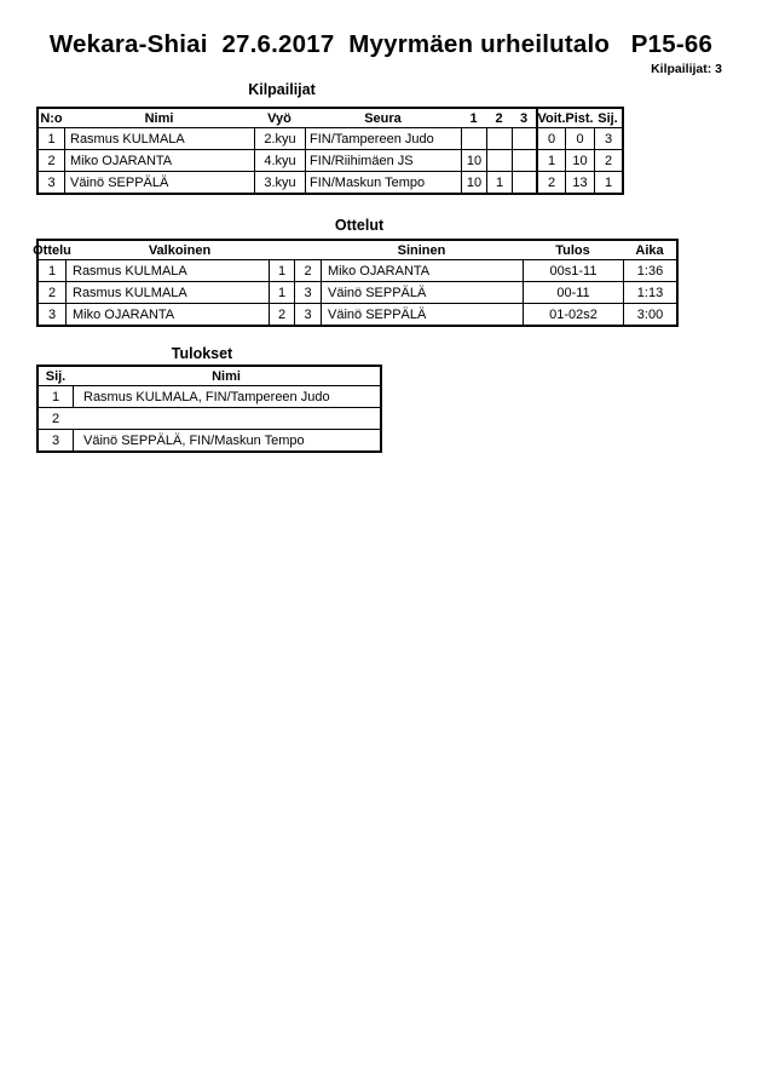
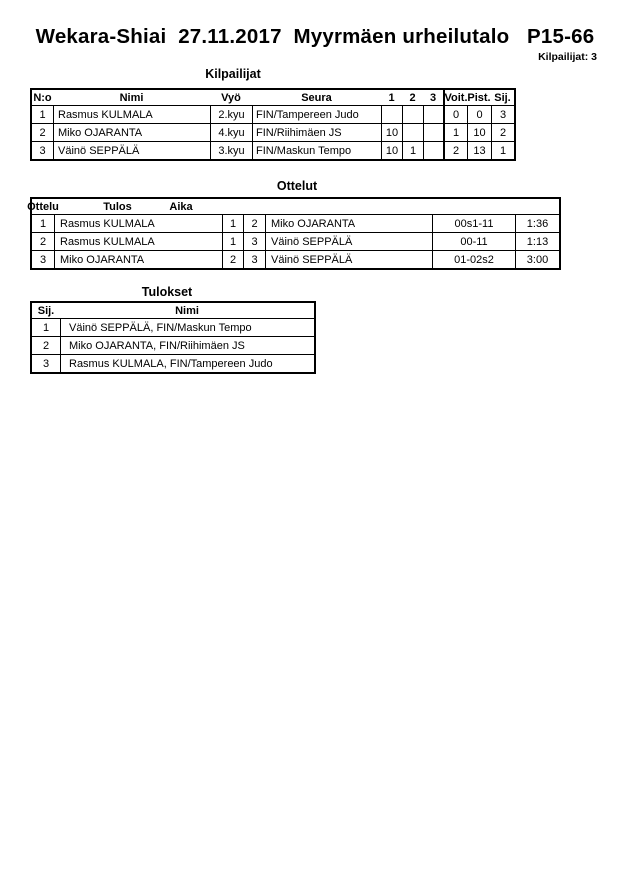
- Wekara-Shiai 27.6.2017 Myyrmäen urheilutalo P15-66
+ Wekara-Shiai 27.11.2017 Myyrmäen urheilutalo P15-66
  Kilpailijat: 3
  Kilpailijat
  N:o
  Nimi
  Vyö
  Seura
  1
  2
  3
  Voit.
  Pist.
  Sij.
  1
  Rasmus KULMALA
  2.kyu
  FIN/Tampereen Judo
  0
  0
  3
  2
  Miko OJARANTA
  4.kyu
  FIN/Riihimäen JS
  10
  1
  10
  2
  3
  Väinö SEPPÄLÄ
  3.kyu
  FIN/Maskun Tempo
  10
  1
  2
  13
  1
  Ottelut
  Ottel
- Valkoinen
- Sininen
  Tulos
  Aika
  1
  Rasmus KULMALA
  1
  2
  Miko OJARANTA
  00s1-11
  1:36
  2
  Rasmus KULMALA
  1
  3
  Väinö SEPPÄLÄ
  00-11
  1:13
  3
  Miko OJARANTA
  2
  3
  Väinö SEPPÄLÄ
  01-02s2
  3:00
  Tulokset
  Sij.
  Nimi
  1
- Rasmus KULMALA, FIN/Tampereen Judo
+ Väinö SEPPÄLÄ, FIN/Maskun Tempo
  2
+ Miko OJARANTA, FIN/Riihimäen JS
  3
- Väinö SEPPÄLÄ, FIN/Maskun Tempo
+ Rasmus KULMALA, FIN/Tampereen Judo
